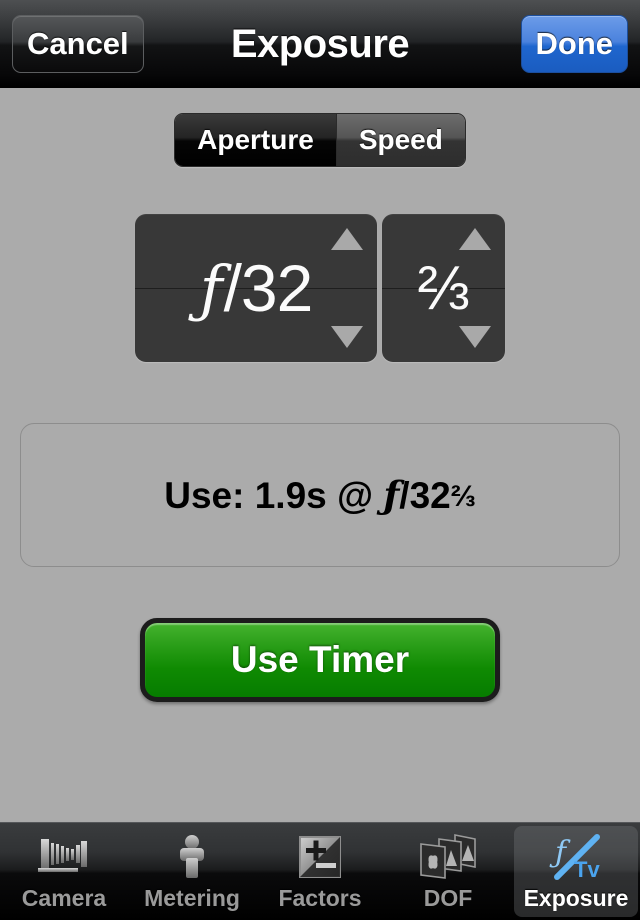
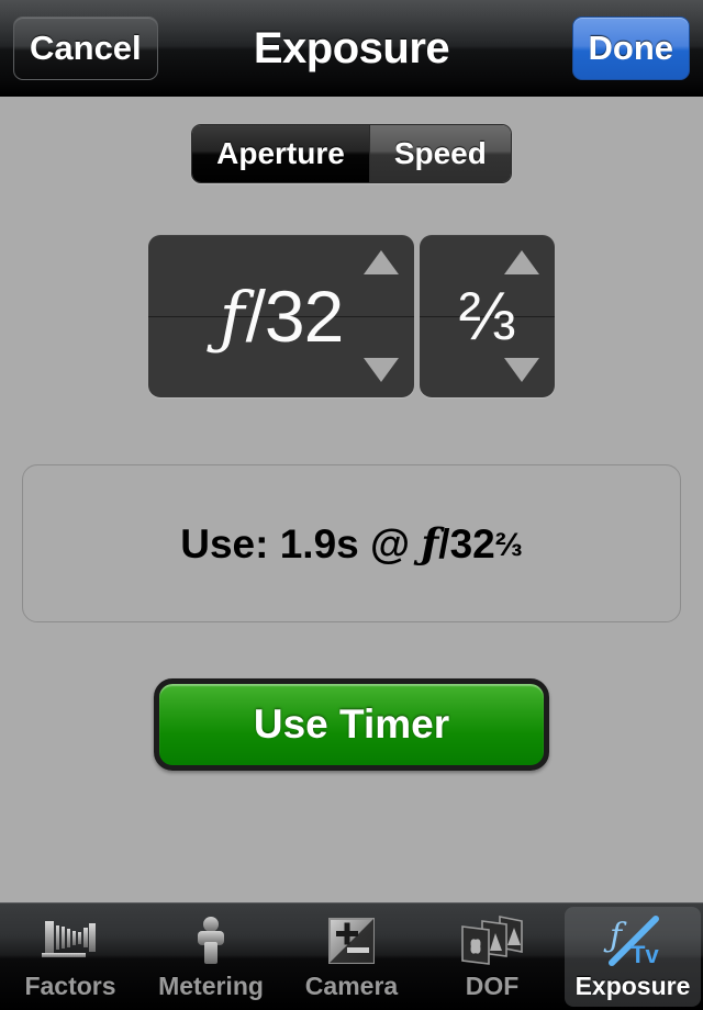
  Cancel
  Exposure
  Done
  Aperture
  Speed
  ƒ
  /32
  ⅔
  Use: 1.9s @ ƒ/32⅔
  Use Timer
- Camera
+ Factors
  Metering
- Factors
+ Camera
  DOF
  ƒ
  Tv
  Exposure
